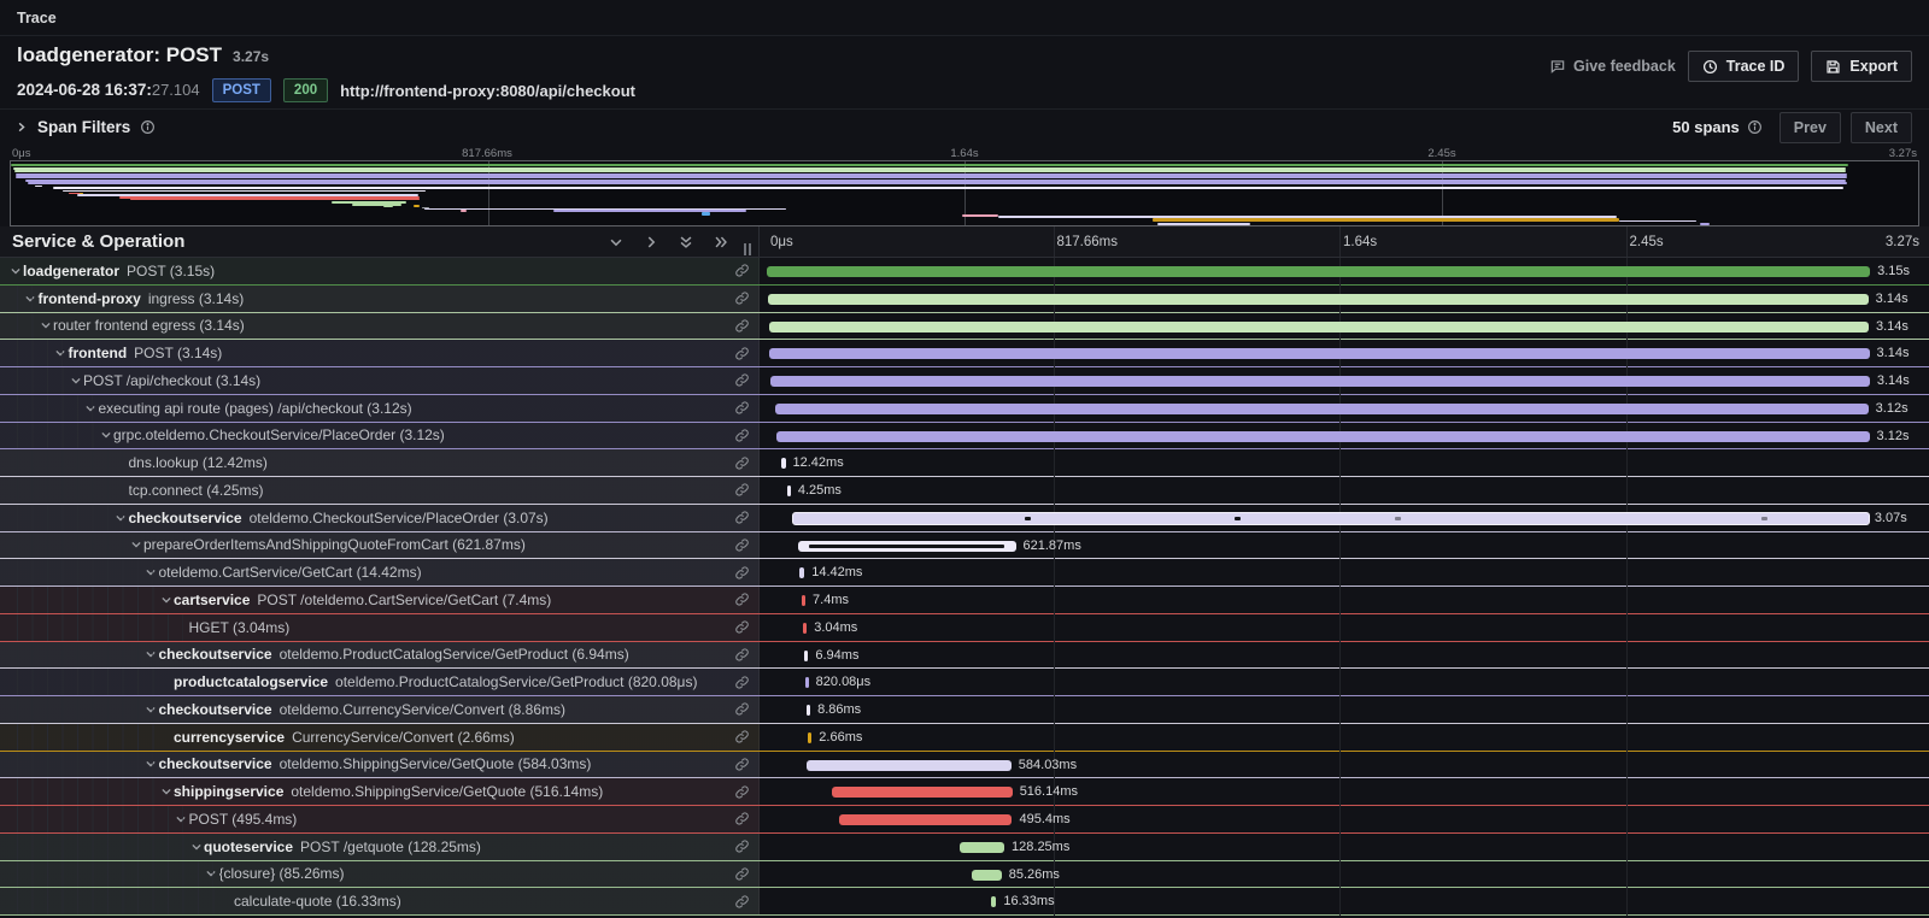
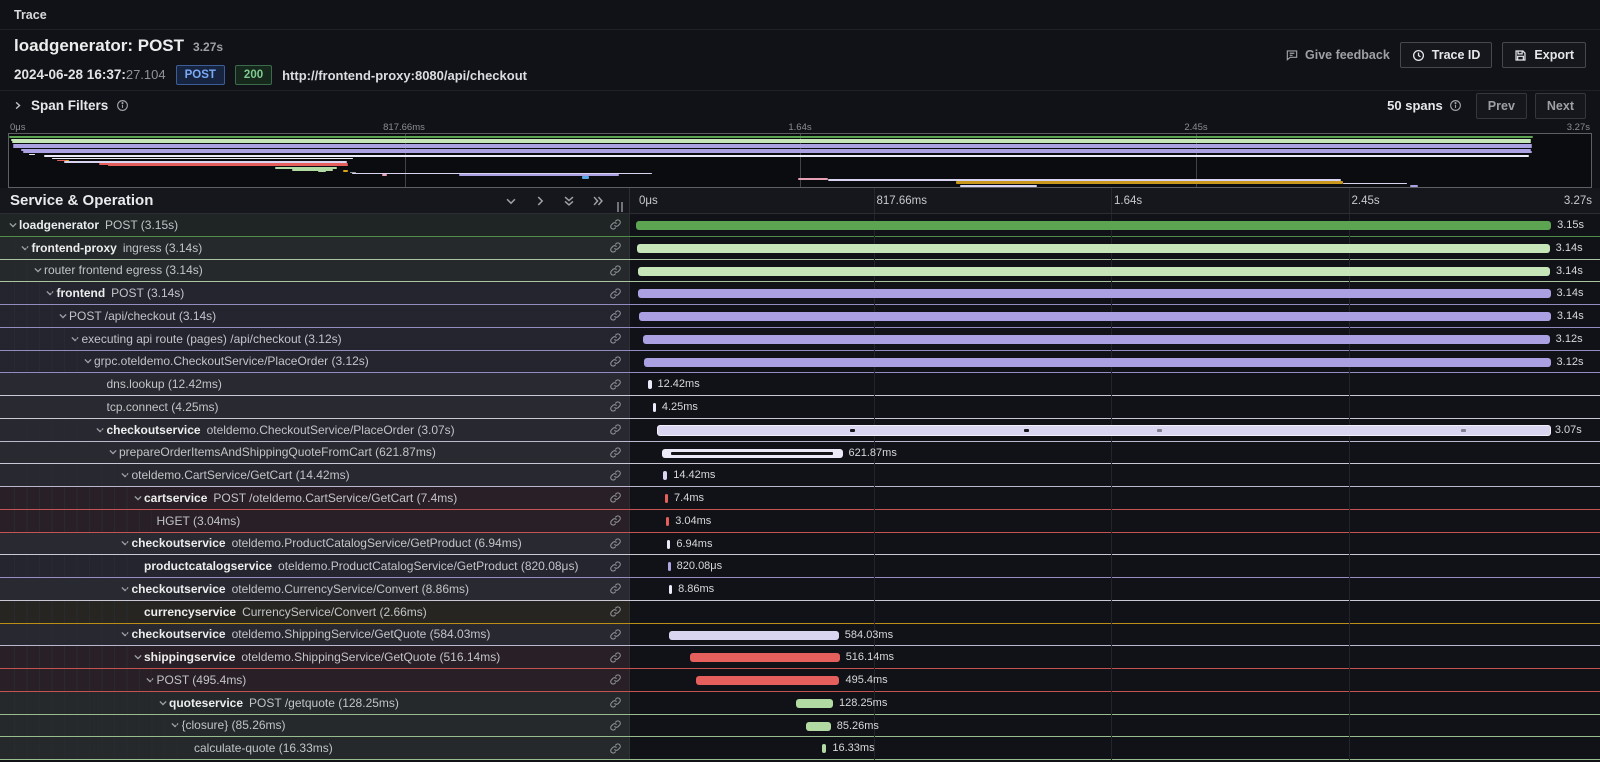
  Trace
  loadgenerator: POST
  3.27s
  2024-06-28 16:37:27.104
  POST
  200
  http://frontend-proxy:8080/api/checkout
  Give feedback
  Trace ID
  Export
  Span Filters
  50 spans
  Prev
  Next
  0μs
  817.66ms
  1.64s
  2.45s
  3.27s
  Service & Operation
  0μs
  817.66ms
  1.64s
  2.45s
  3.27s
  loadgenerator
  POST (3.15s)
  3.15s
  frontend-proxy
  ingress (3.14s)
  3.14s
  router frontend egress (3.14s)
  3.14s
  frontend
  POST (3.14s)
  3.14s
  POST /api/checkout (3.14s)
  3.14s
  executing api route (pages) /api/checkout (3.12s)
  3.12s
  grpc.oteldemo.CheckoutService/PlaceOrder (3.12s)
  3.12s
  dns.lookup (12.42ms)
  12.42ms
  tcp.connect (4.25ms)
  4.25ms
  checkoutservice
  oteldemo.CheckoutService/PlaceOrder (3.07s)
  3.07s
  prepareOrderItemsAndShippingQuoteFromCart (621.87ms)
  621.87ms
  oteldemo.CartService/GetCart (14.42ms)
  14.42ms
  cartservice
  POST /oteldemo.CartService/GetCart (7.4ms)
  7.4ms
  HGET (3.04ms)
  3.04ms
  checkoutservice
  oteldemo.ProductCatalogService/GetProduct (6.94ms)
  6.94ms
  productcatalogservice
  oteldemo.ProductCatalogService/GetProduct (820.08μs)
  820.08μs
  checkoutservice
  oteldemo.CurrencyService/Convert (8.86ms)
  8.86ms
  currencyservice
  CurrencyService/Convert (2.66ms)
- 2.66ms
  checkoutservice
  oteldemo.ShippingService/GetQuote (584.03ms)
  584.03ms
  shippingservice
  oteldemo.ShippingService/GetQuote (516.14ms)
  516.14ms
  POST (495.4ms)
  495.4ms
  quoteservice
  POST /getquote (128.25ms)
  128.25ms
  {closure} (85.26ms)
  85.26ms
  calculate-quote (16.33ms)
  16.33ms
